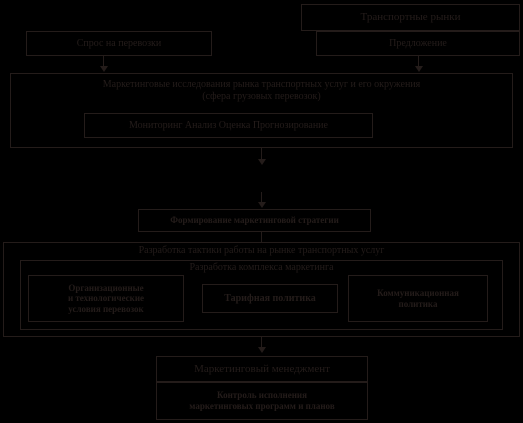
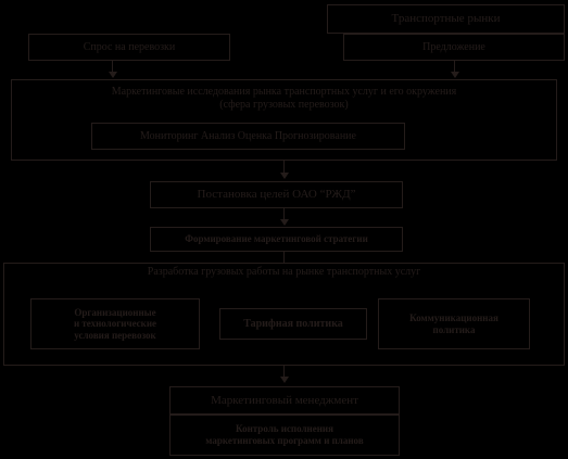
  Спрос на перевозки
  Транспортные рынки
  Предложение
  Маркетинговые исследования рынка транспортных услуг и его окружения
  (сфера грузовых перевозок)
  Мониторинг Анализ Оценка Прогнозирование
+ Постановка целей ОАО “РЖД”
  Формирование маркетинговой стратегии
- Разработка тактики работы на рынке транспортных услуг
+ Разработка грузовых работы на рынке транспортных услуг
- Разработка комплекса маркетинга
  Организационные
  и технологические
  условия перевозок
  Тарифная политика
  Коммуникационная
  политика
  Маркетинговый менеджмент
  Контроль исполнения
  маркетинговых программ и планов
